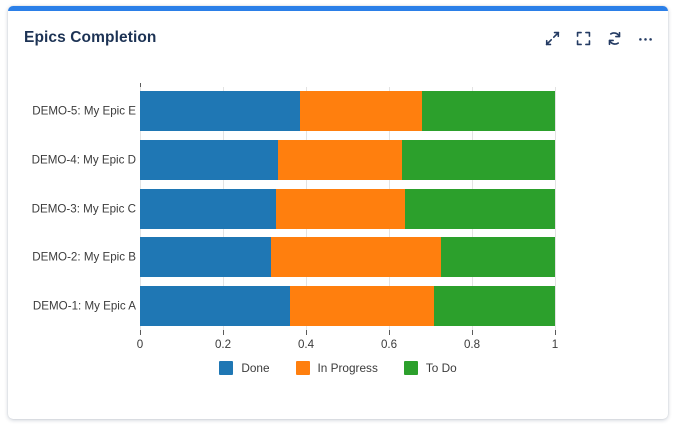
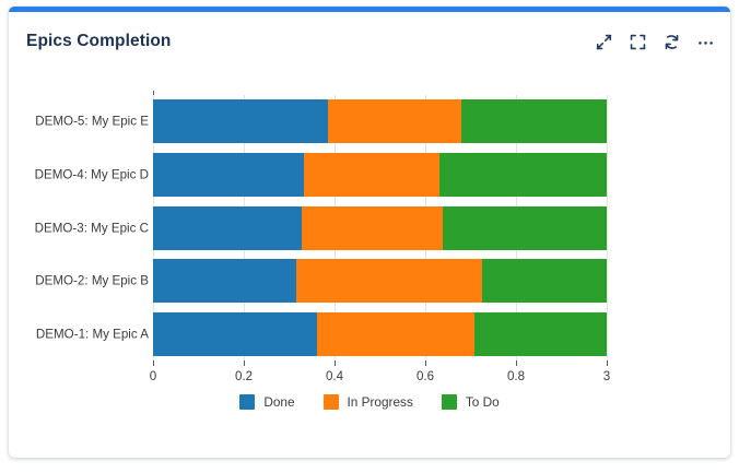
  Epics Completion
  DEMO-5: My Epic E
  DEMO-4: My Epic D
  DEMO-3: My Epic C
  DEMO-2: My Epic B
  DEMO-1: My Epic A
  0
  0.2
  0.4
  0.6
  0.8
- 1
+ 3
  Done
  In Progress
  To Do
